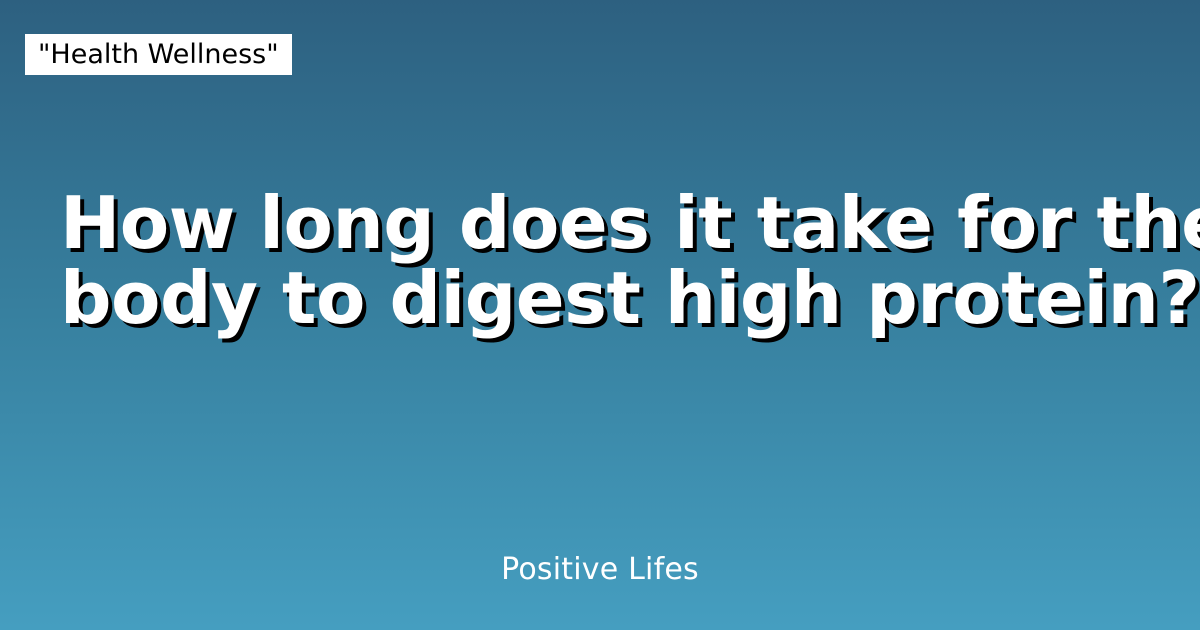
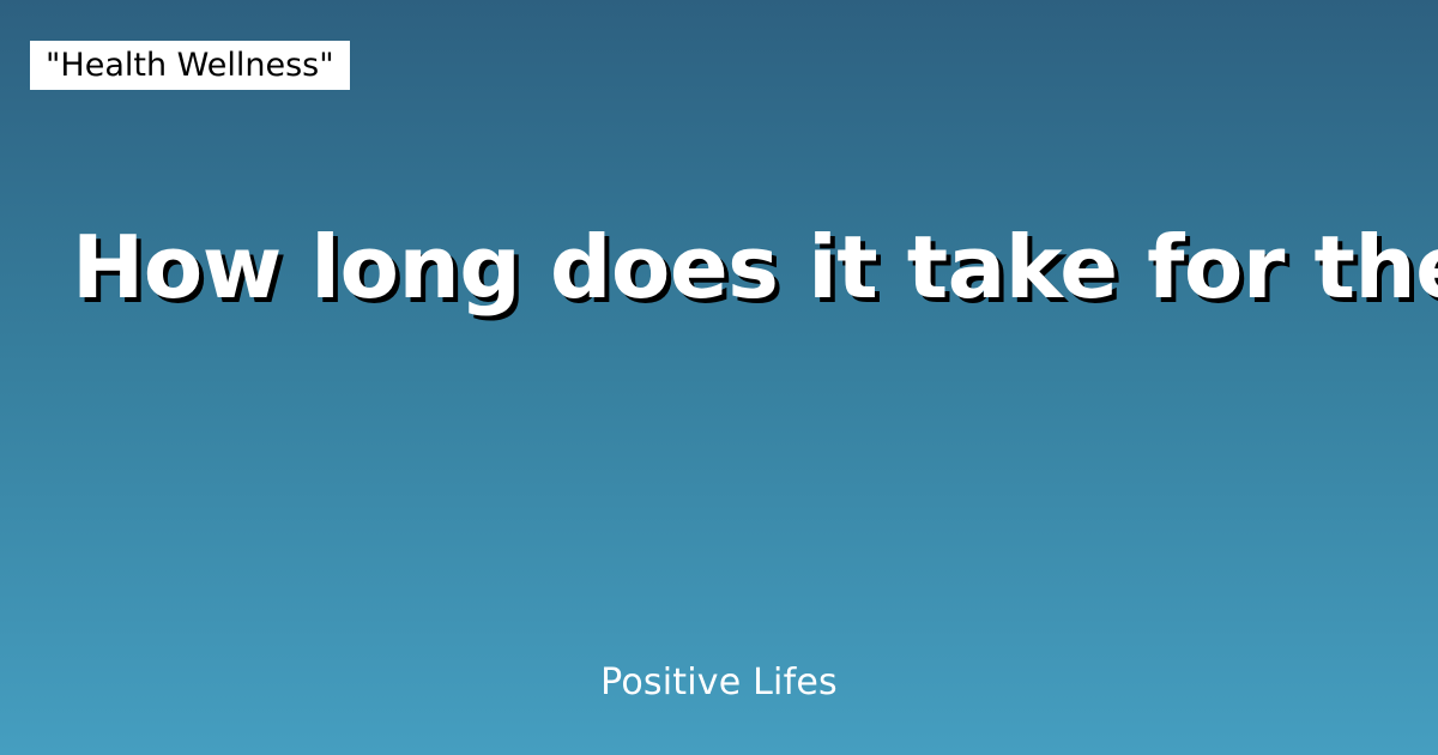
  "Health Wellness"
  How long does it take for th
- body to digest high protein?
  Positive Lifes
